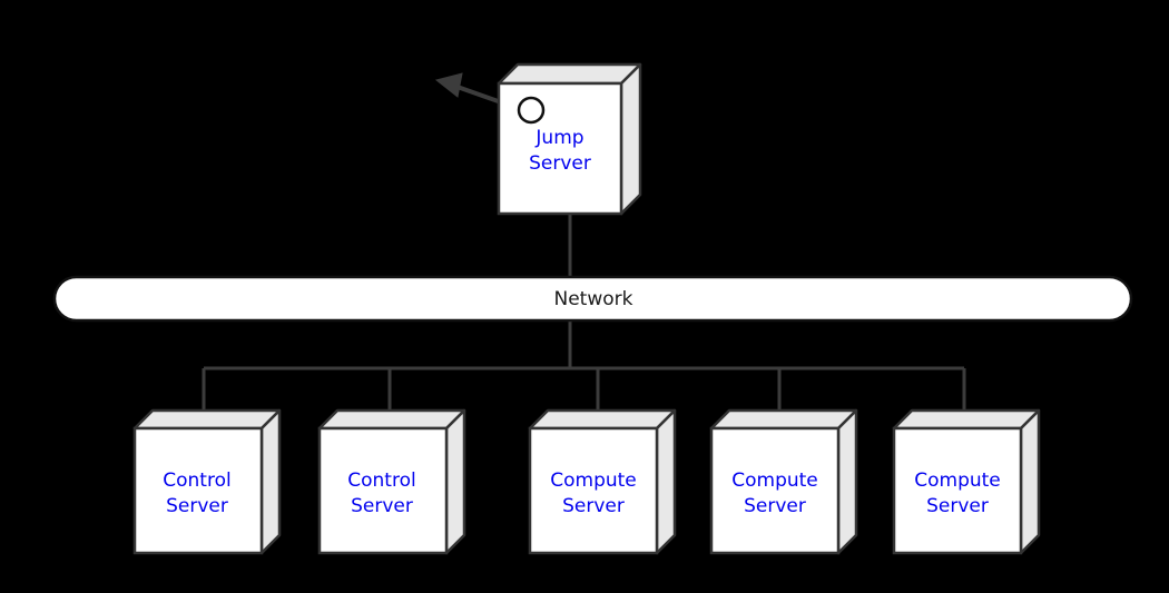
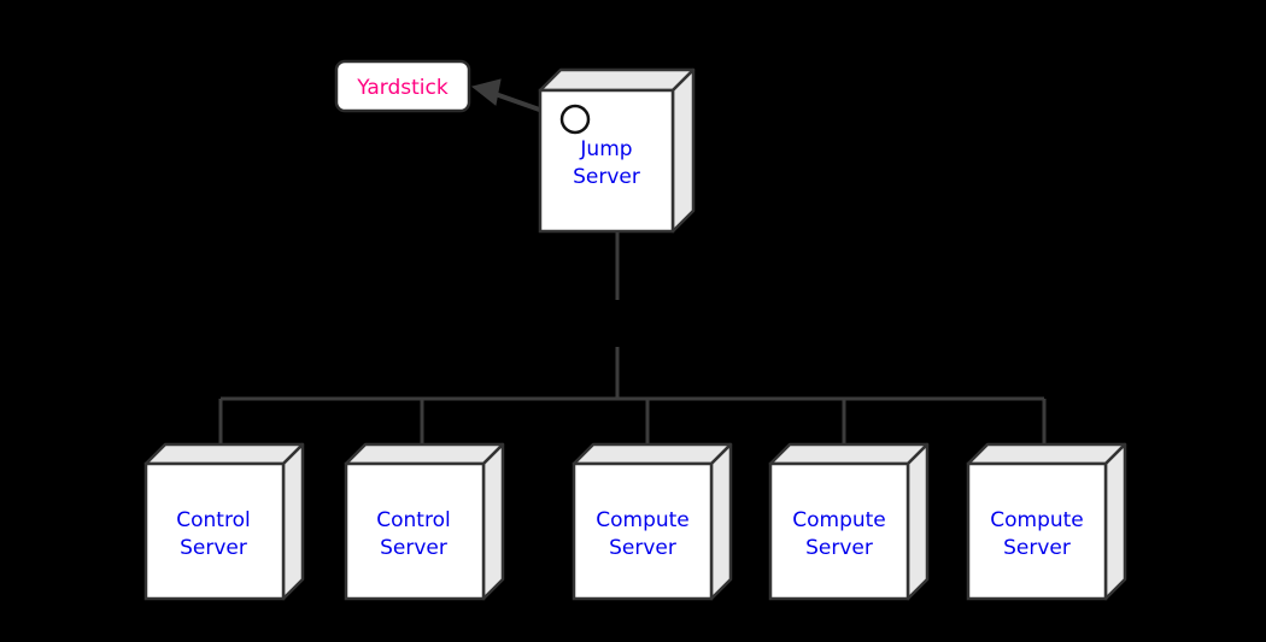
+ Yardstick
  Jump
  Server
- Network
  Control
  Server
  Control
  Server
  Compute
  Server
  Compute
  Server
  Compute
  Server
